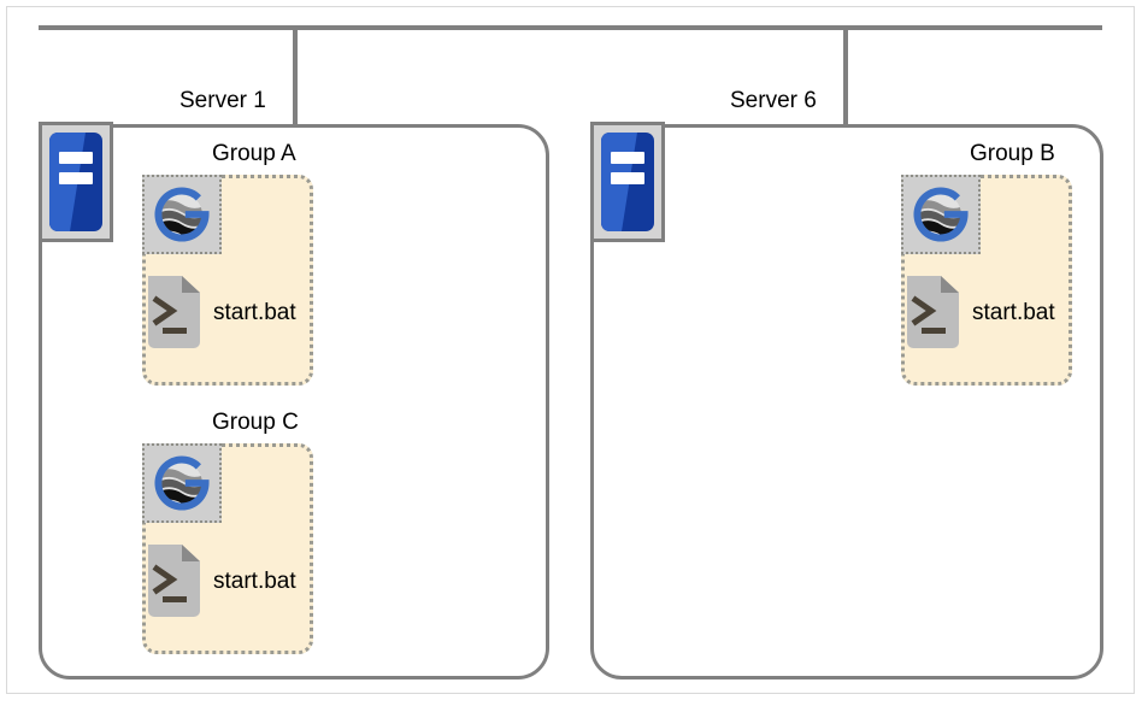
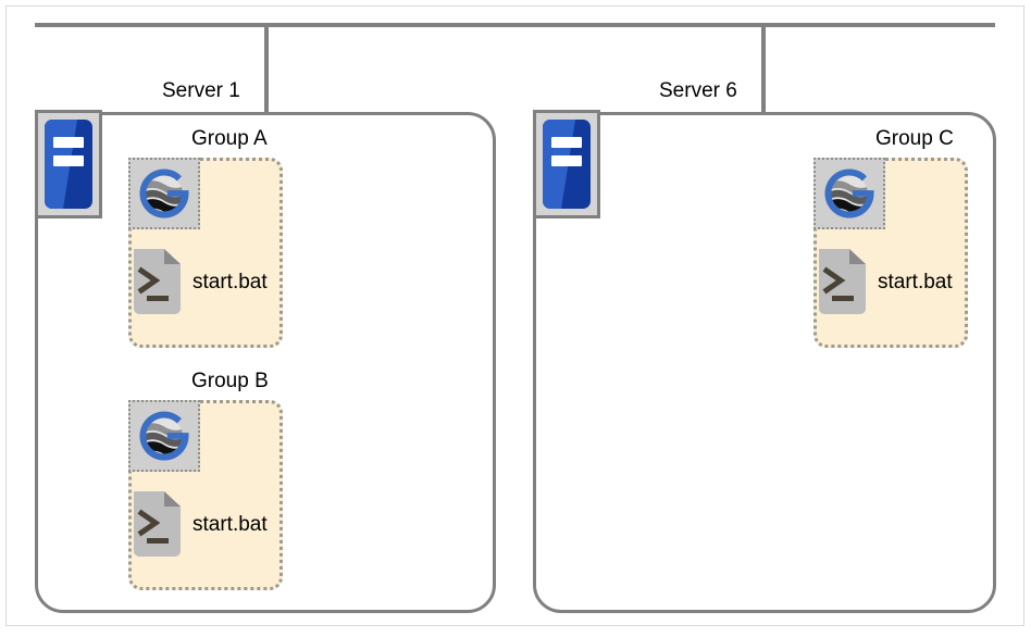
  Server 1
  Group A
  start.bat
- Group C
+ Group B
  start.bat
  Server 6
- Group B
+ Group C
  start.bat
